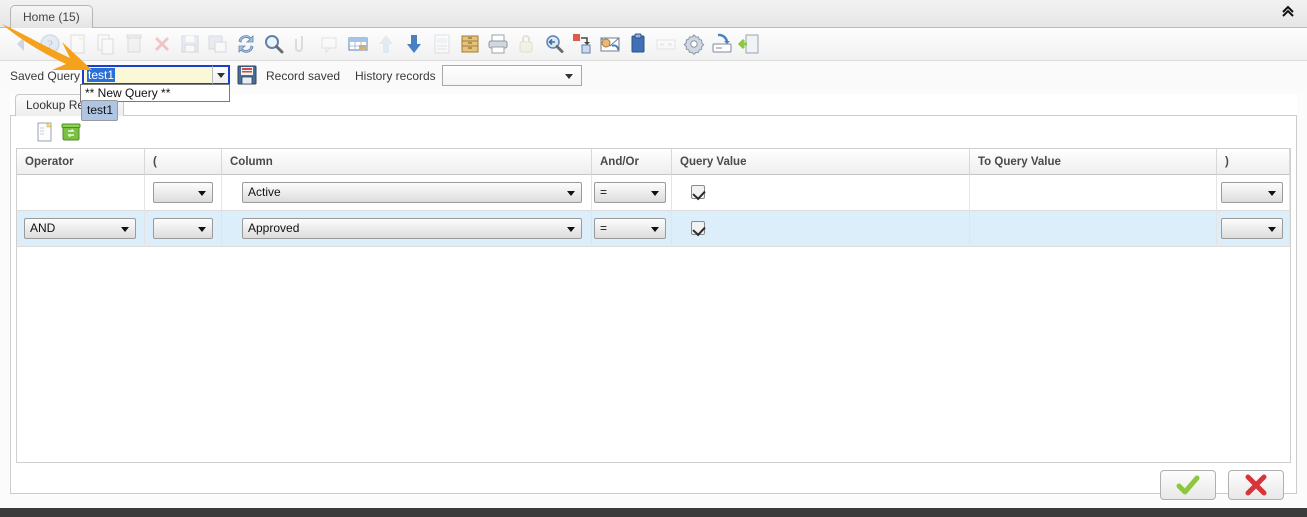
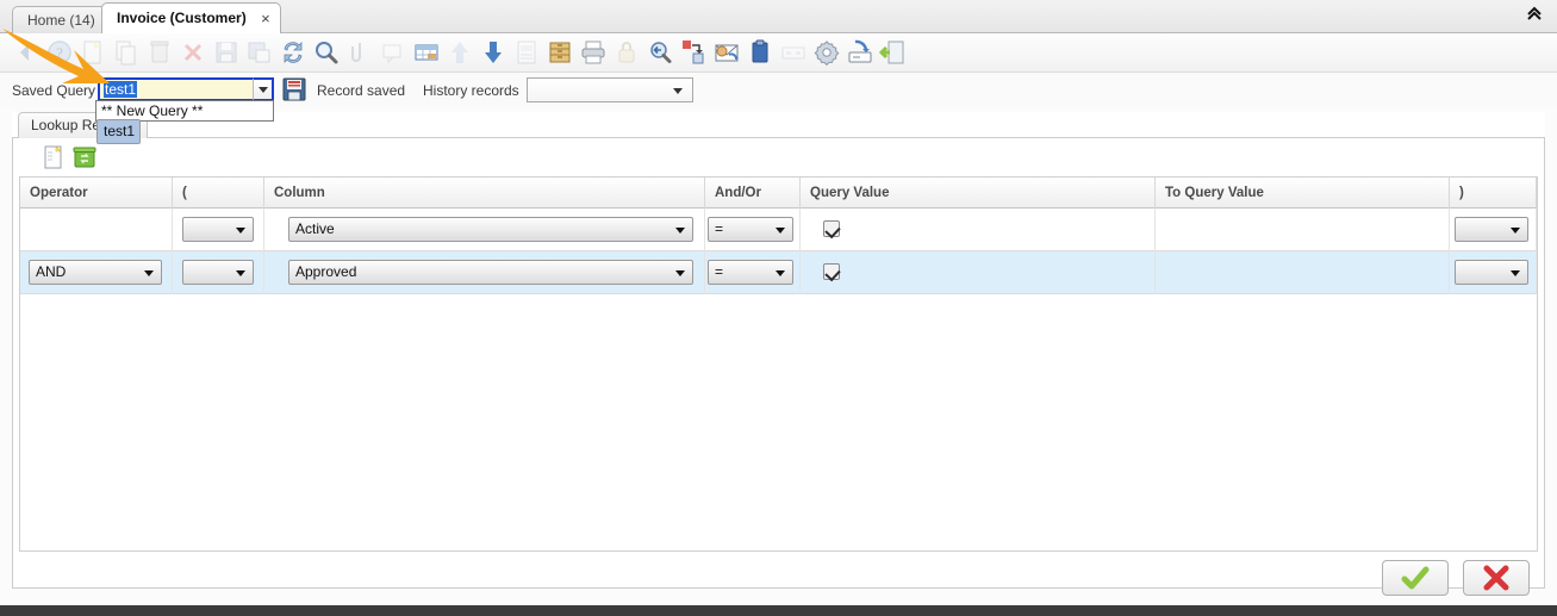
- Home (15)
+ Home (14)
+ Invoice (Customer)
+ ×
  ?
  Saved Query
  test1
  Record saved
  History records
  Operator
  (
  Column
  And/Or
  Query Value
  To Query Value
  )
  Active
  =
  AND
  Approved
  =
  ** New Query **
  test1
